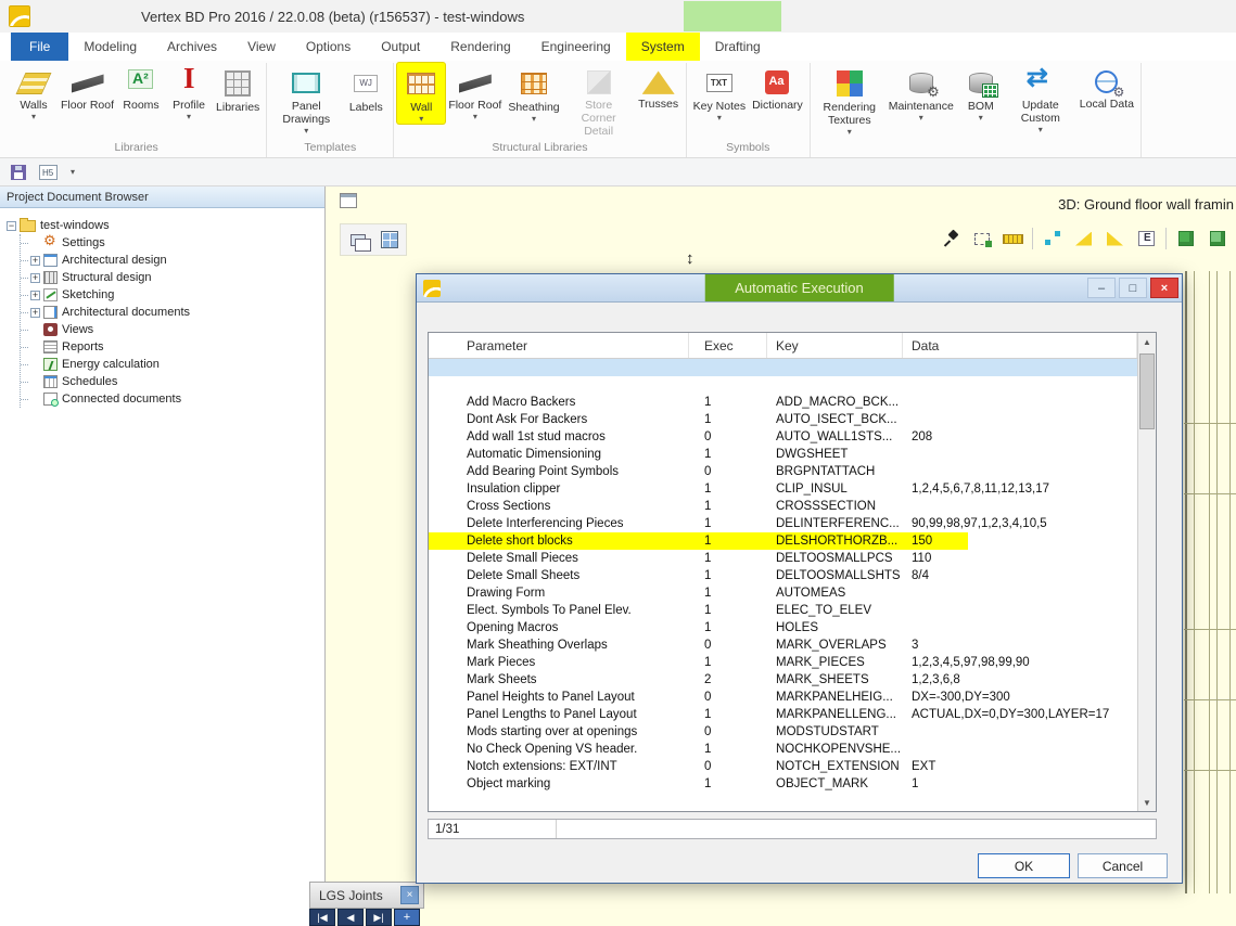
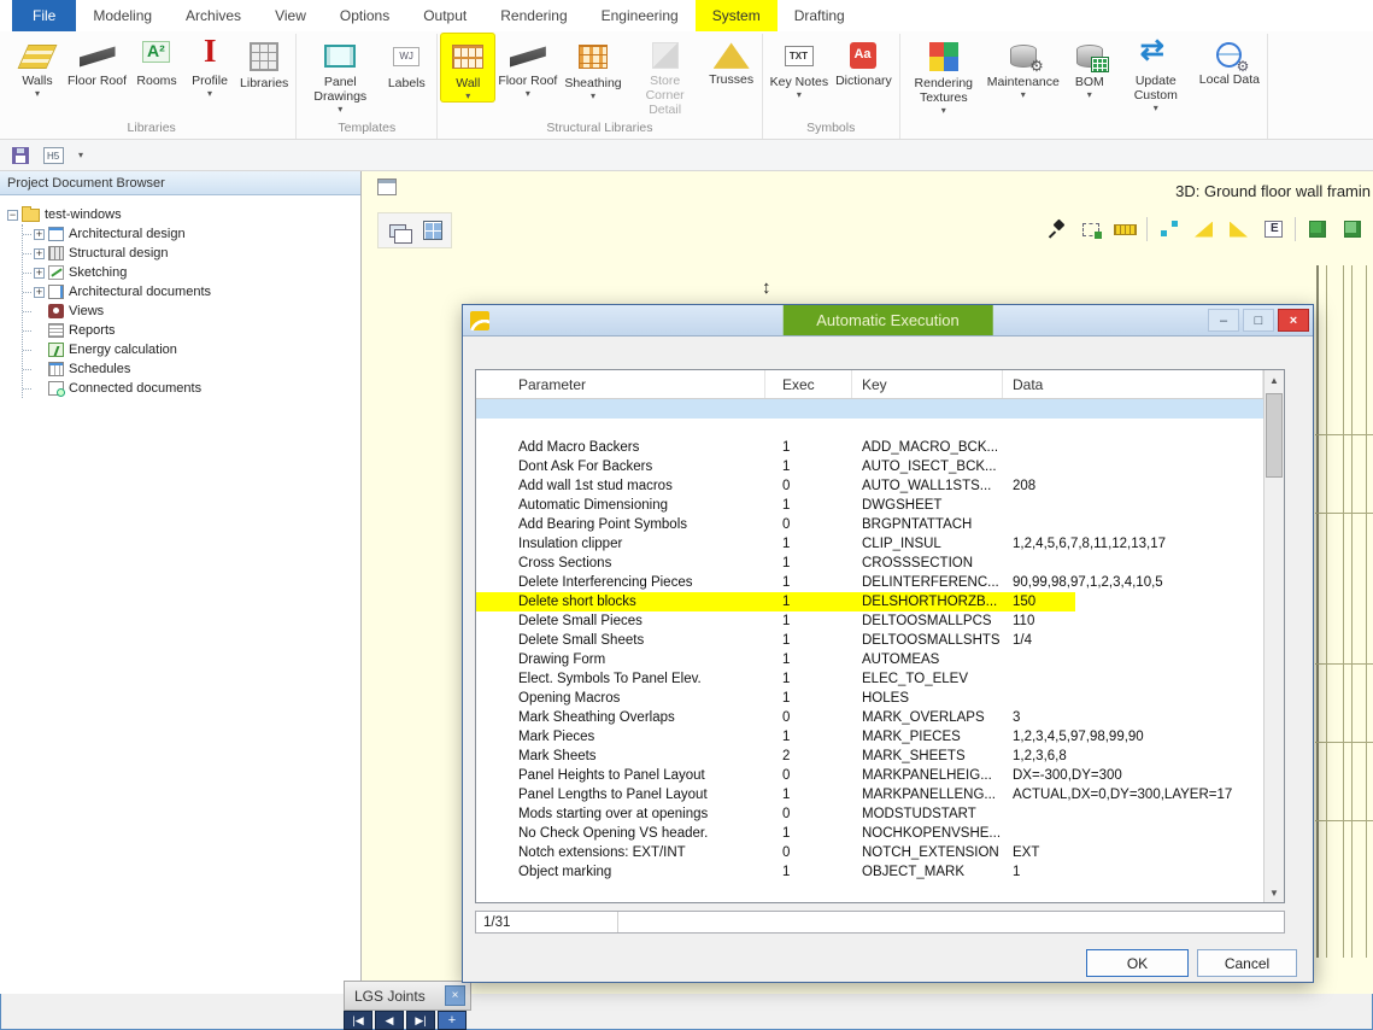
- Vertex BD Pro 2016 / 22.0.08 (beta) (r156537) - test-windows
  File
  Modeling
  Archives
  View
  Options
  Output
  Rendering
  Engineering
  System
  Drafting
  Walls
  ▾
  Floor Roof
  Rooms
  Profile
  ▾
  Libraries
  Libraries
  Panel Drawings
  ▾
  Labels
  Templates
  Wall
  ▾
  Floor Roof
  ▾
  Sheathing
  ▾
  Store Corner Detail
  Trusses
  Structural Libraries
  Key Notes
  ▾
  Dictionary
  Symbols
  Rendering Textures
  ▾
  Maintenance
  ▾
  BOM
  ▾
  Update Custom
  ▾
  Local Data
  ▾
  Project Document Browser
  −
  test-windows
- Settings
  +
  Architectural design
  +
  Structural design
  +
  Sketching
  +
  Architectural documents
  Views
  Reports
  Energy calculation
  Schedules
  Connected documents
  3D: Ground floor wall framin
  Automatic Execution
  –
  □
  ×
  Parameter
  Exec
  Key
  Data
  Add Macro Backers
  1
  ADD_MACRO_BCK...
  Dont Ask For Backers
  1
  AUTO_ISECT_BCK...
  Add wall 1st stud macros
  0
  AUTO_WALL1STS...
  208
  Automatic Dimensioning
  1
  DWGSHEET
  Add Bearing Point Symbols
  0
  BRGPNTATTACH
  Insulation clipper
  1
  CLIP_INSUL
  1,2,4,5,6,7,8,11,12,13,17
  Cross Sections
  1
  CROSSSECTION
  Delete Interferencing Pieces
  1
  DELINTERFERENC...
  90,99,98,97,1,2,3,4,10,5
  Delete short blocks
  1
  DELSHORTHORZB...
  150
  Delete Small Pieces
  1
  DELTOOSMALLPCS
  110
  Delete Small Sheets
  1
  DELTOOSMALLSHTS
- 8/4
+ 1/4
  Drawing Form
  1
  AUTOMEAS
  Elect. Symbols To Panel Elev.
  1
  ELEC_TO_ELEV
  Opening Macros
  1
  HOLES
  Mark Sheathing Overlaps
  0
  MARK_OVERLAPS
  3
  Mark Pieces
  1
  MARK_PIECES
  1,2,3,4,5,97,98,99,90
  Mark Sheets
  2
  MARK_SHEETS
  1,2,3,6,8
  Panel Heights to Panel Layout
  0
  MARKPANELHEIG...
  DX=-300,DY=300
  Panel Lengths to Panel Layout
  1
  MARKPANELLENG...
  ACTUAL,DX=0,DY=300,LAYER=17
  Mods starting over at openings
  0
  MODSTUDSTART
  No Check Opening VS header.
  1
  NOCHKOPENVSHE...
  Notch extensions: EXT/INT
  0
  NOTCH_EXTENSION
  EXT
  Object marking
  1
  OBJECT_MARK
  1
  ▲
  ▼
  1/31
  OK
  Cancel
  LGS Joints
  ×
  |◀
  ◀
  ▶|
  +
  ↕
